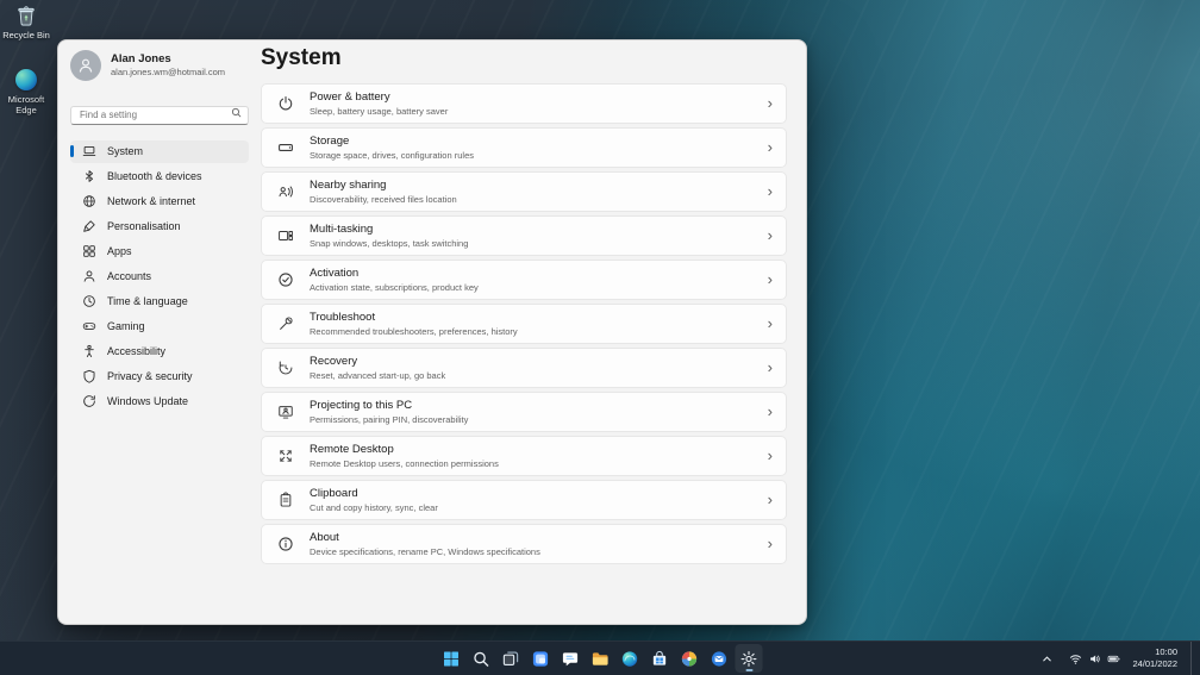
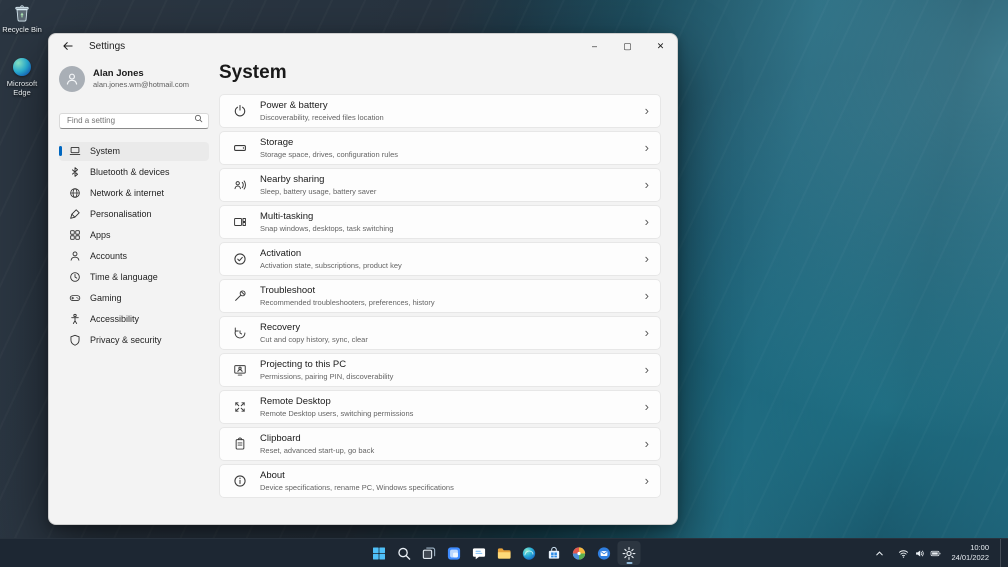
  Recycle Bin
  Microsoft Edge
+ Settings
+ –
+ ▢
+ ✕
  Alan Jones
  alan.jones.wm@hotmail.com
  Find a setting
  System
  Bluetooth & devices
  Network & internet
  Personalisation
  Apps
  Accounts
  Time & language
  Gaming
  Accessibility
  Privacy & security
- Windows Update
  System
  Power & battery
- Sleep, battery usage, battery saver
+ Discoverability, received files location
  ›
  Storage
  Storage space, drives, configuration rules
  ›
  Nearby sharing
- Discoverability, received files location
+ Sleep, battery usage, battery saver
  ›
  Multi-tasking
  Snap windows, desktops, task switching
  ›
  Activation
  Activation state, subscriptions, product key
  ›
  Troubleshoot
  Recommended troubleshooters, preferences, history
  ›
  Recovery
- Reset, advanced start-up, go back
+ Cut and copy history, sync, clear
  ›
  Projecting to this PC
  Permissions, pairing PIN, discoverability
  ›
  Remote Desktop
- Remote Desktop users, connection permissions
+ Remote Desktop users, switching permissions
  ›
  Clipboard
- Cut and copy history, sync, clear
+ Reset, advanced start-up, go back
  ›
  About
  Device specifications, rename PC, Windows specifications
  ›
  10:00
  24/01/2022
